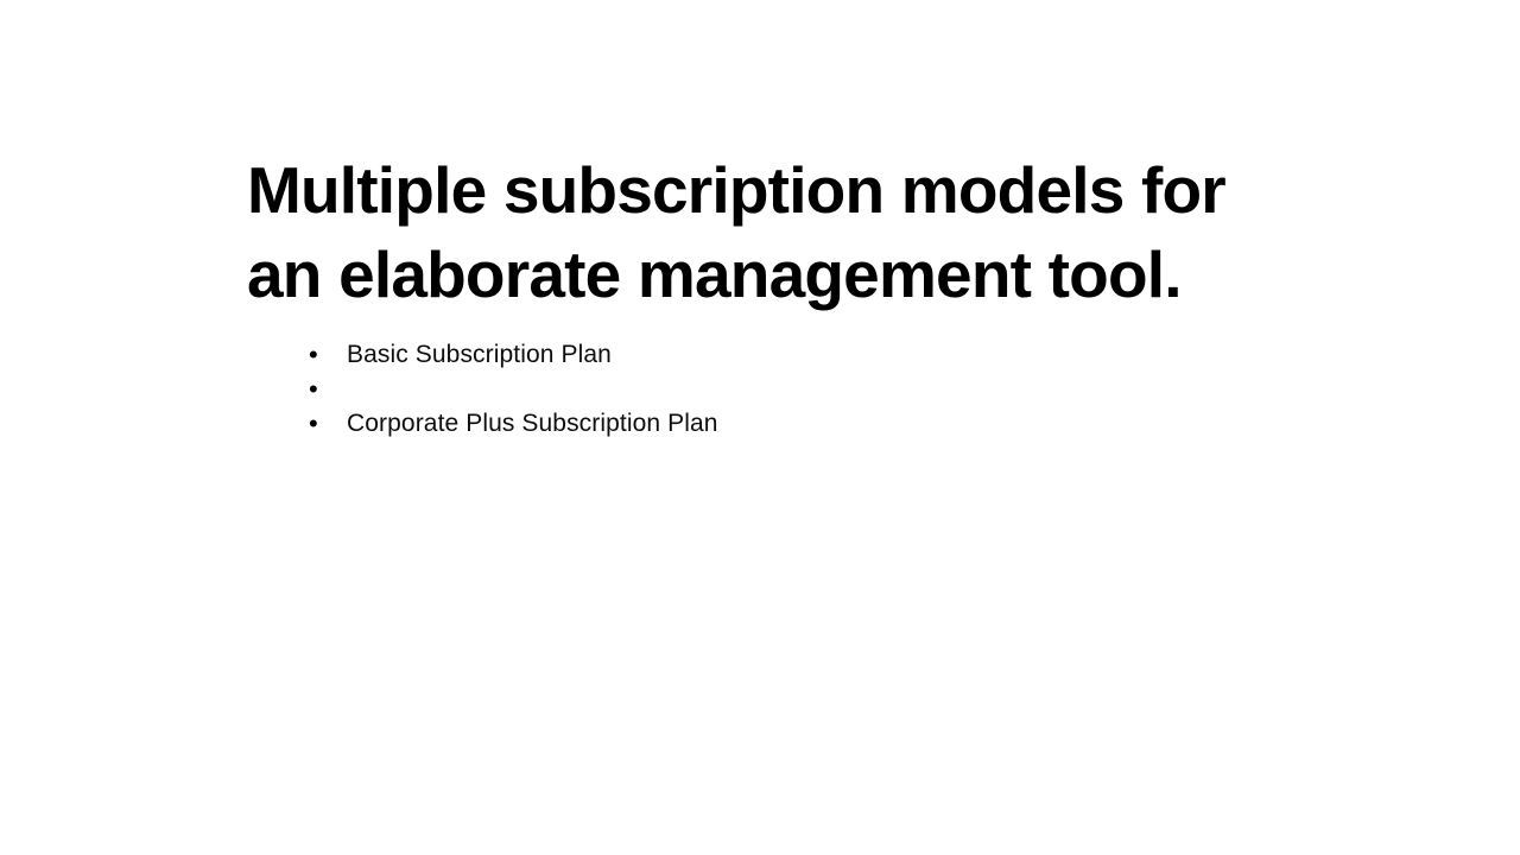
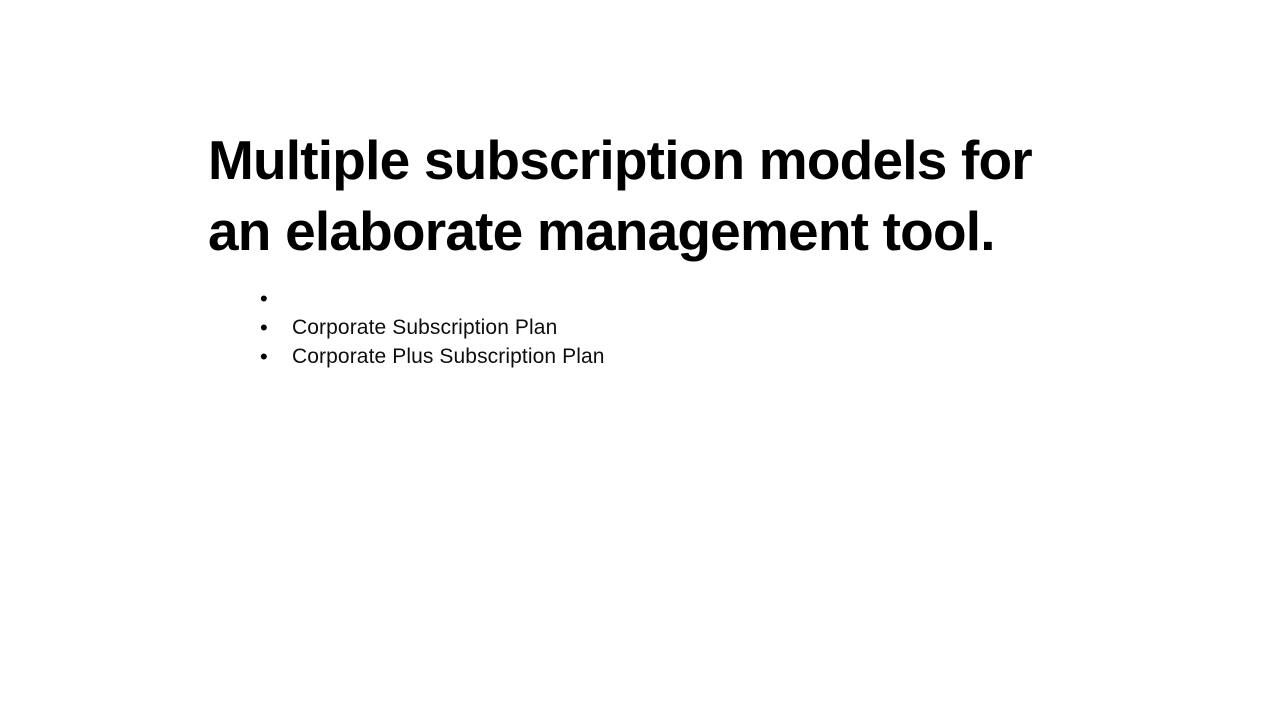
  Multiple subscription models for
  an elaborate management tool.
  •
- Basic Subscription Plan
  •
+ Corporate Subscription Plan
  •
  Corporate Plus Subscription Plan
